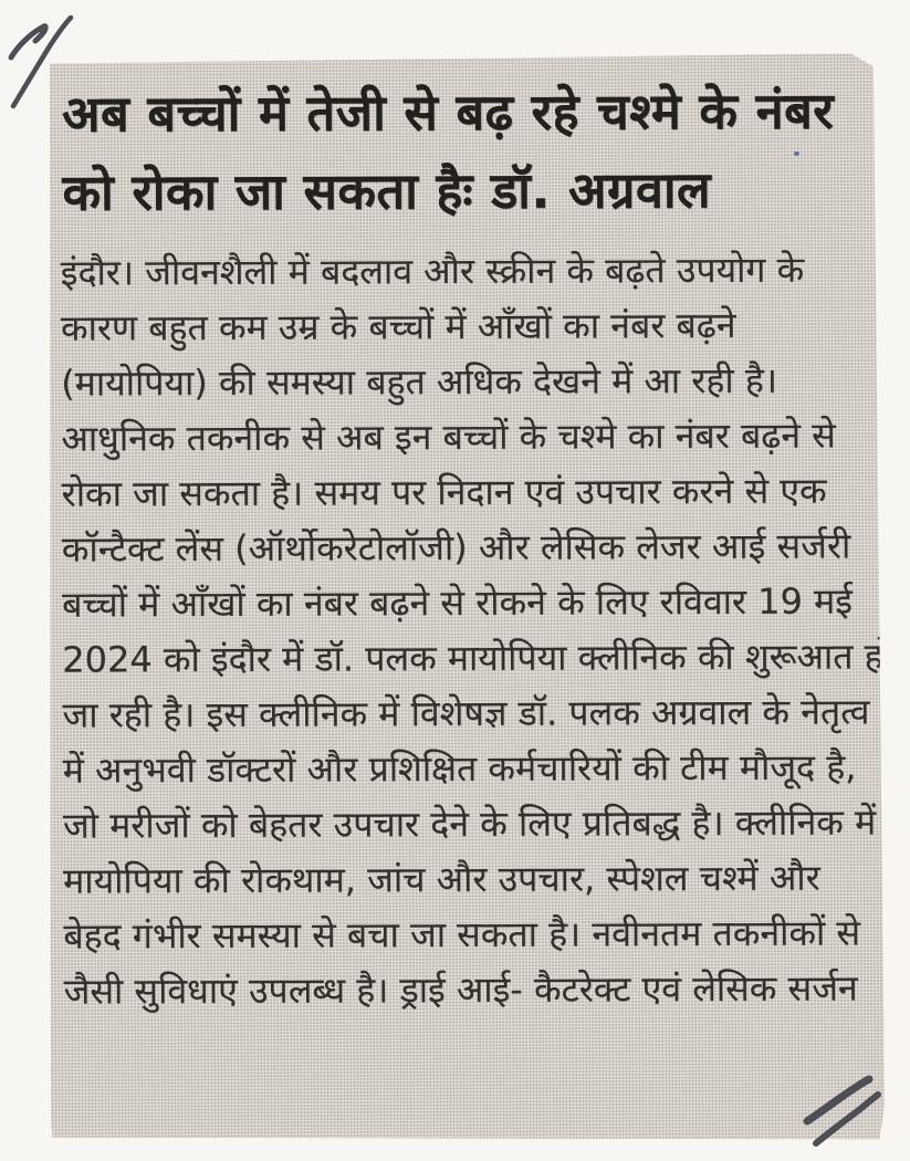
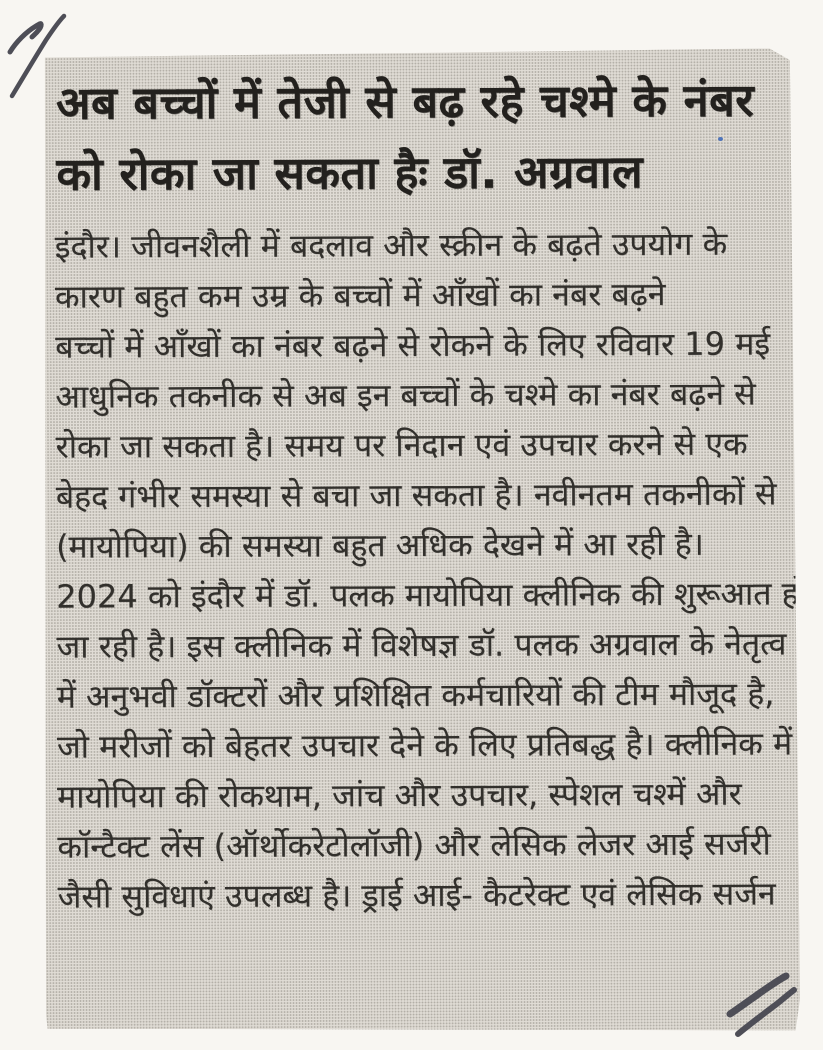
  अब बच्चों में तेजी से बढ़ रहे चश्मे के नंबर
  को रोका जा सकता हैः डॉ. अग्रवाल
  इंदौर। जीवनशैली में बदलाव और स्क्रीन के बढ़ते उपयोग के
  कारण बहुत कम उम्र के बच्चों में आँखों का नंबर बढ़ने
- (मायोपिया) की समस्या बहुत अधिक देखने में आ रही है।
+ बच्चों में आँखों का नंबर बढ़ने से रोकने के लिए रविवार 19 मई
  आधुनिक तकनीक से अब इन बच्चों के चश्मे का नंबर बढ़ने से
  रोका जा सकता है। समय पर निदान एवं उपचार करने से एक
- कॉन्टैक्ट लेंस (ऑर्थोकरेटोलॉजी) और लेसिक लेजर आई सर्जरी
+ बेहद गंभीर समस्या से बचा जा सकता है। नवीनतम तकनीकों से
- बच्चों में आँखों का नंबर बढ़ने से रोकने के लिए रविवार 19 मई
+ (मायोपिया) की समस्या बहुत अधिक देखने में आ रही है।
  2024 को इंदौर में डॉ. पलक मायोपिया क्लीनिक की शुरूआत हो
  जा रही है। इस क्लीनिक में विशेषज्ञ डॉ. पलक अग्रवाल के नेतृत्व
  में अनुभवी डॉक्टरों और प्रशिक्षित कर्मचारियों की टीम मौजूद है,
  जो मरीजों को बेहतर उपचार देने के लिए प्रतिबद्ध है। क्लीनिक में
  मायोपिया की रोकथाम, जांच और उपचार, स्पेशल चश्में और
- बेहद गंभीर समस्या से बचा जा सकता है। नवीनतम तकनीकों से
+ कॉन्टैक्ट लेंस (ऑर्थोकरेटोलॉजी) और लेसिक लेजर आई सर्जरी
  जैसी सुविधाएं उपलब्ध है। ड्राई आई- कैटरेक्ट एवं लेसिक सर्जन
